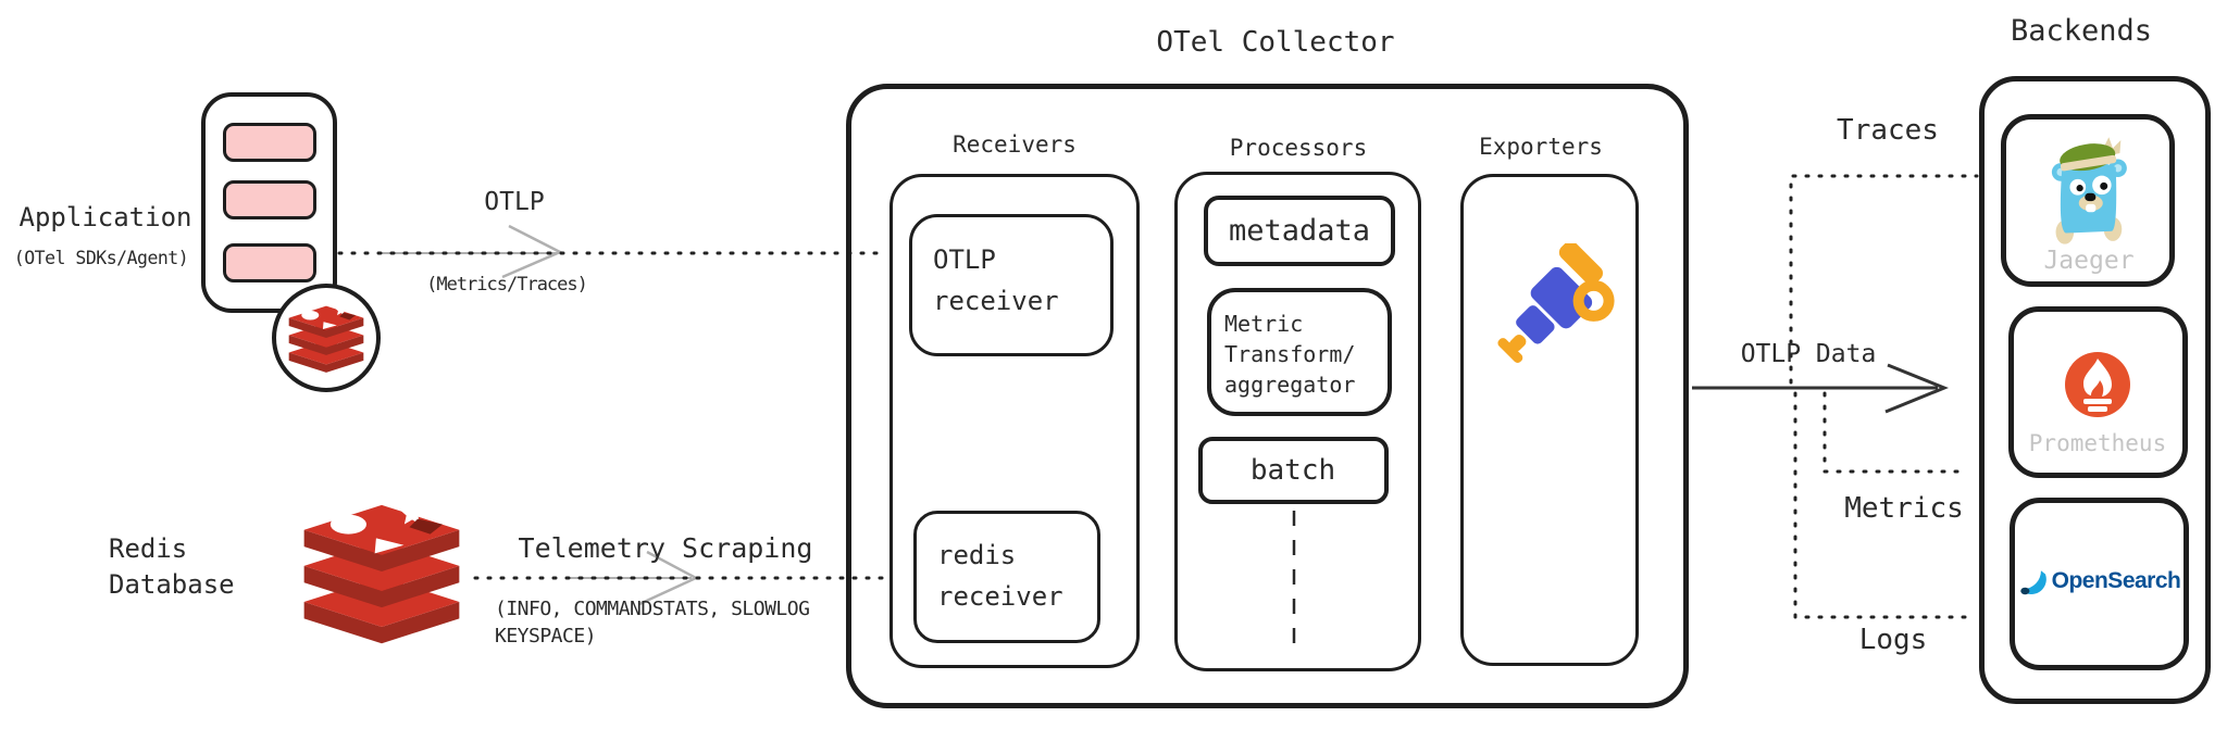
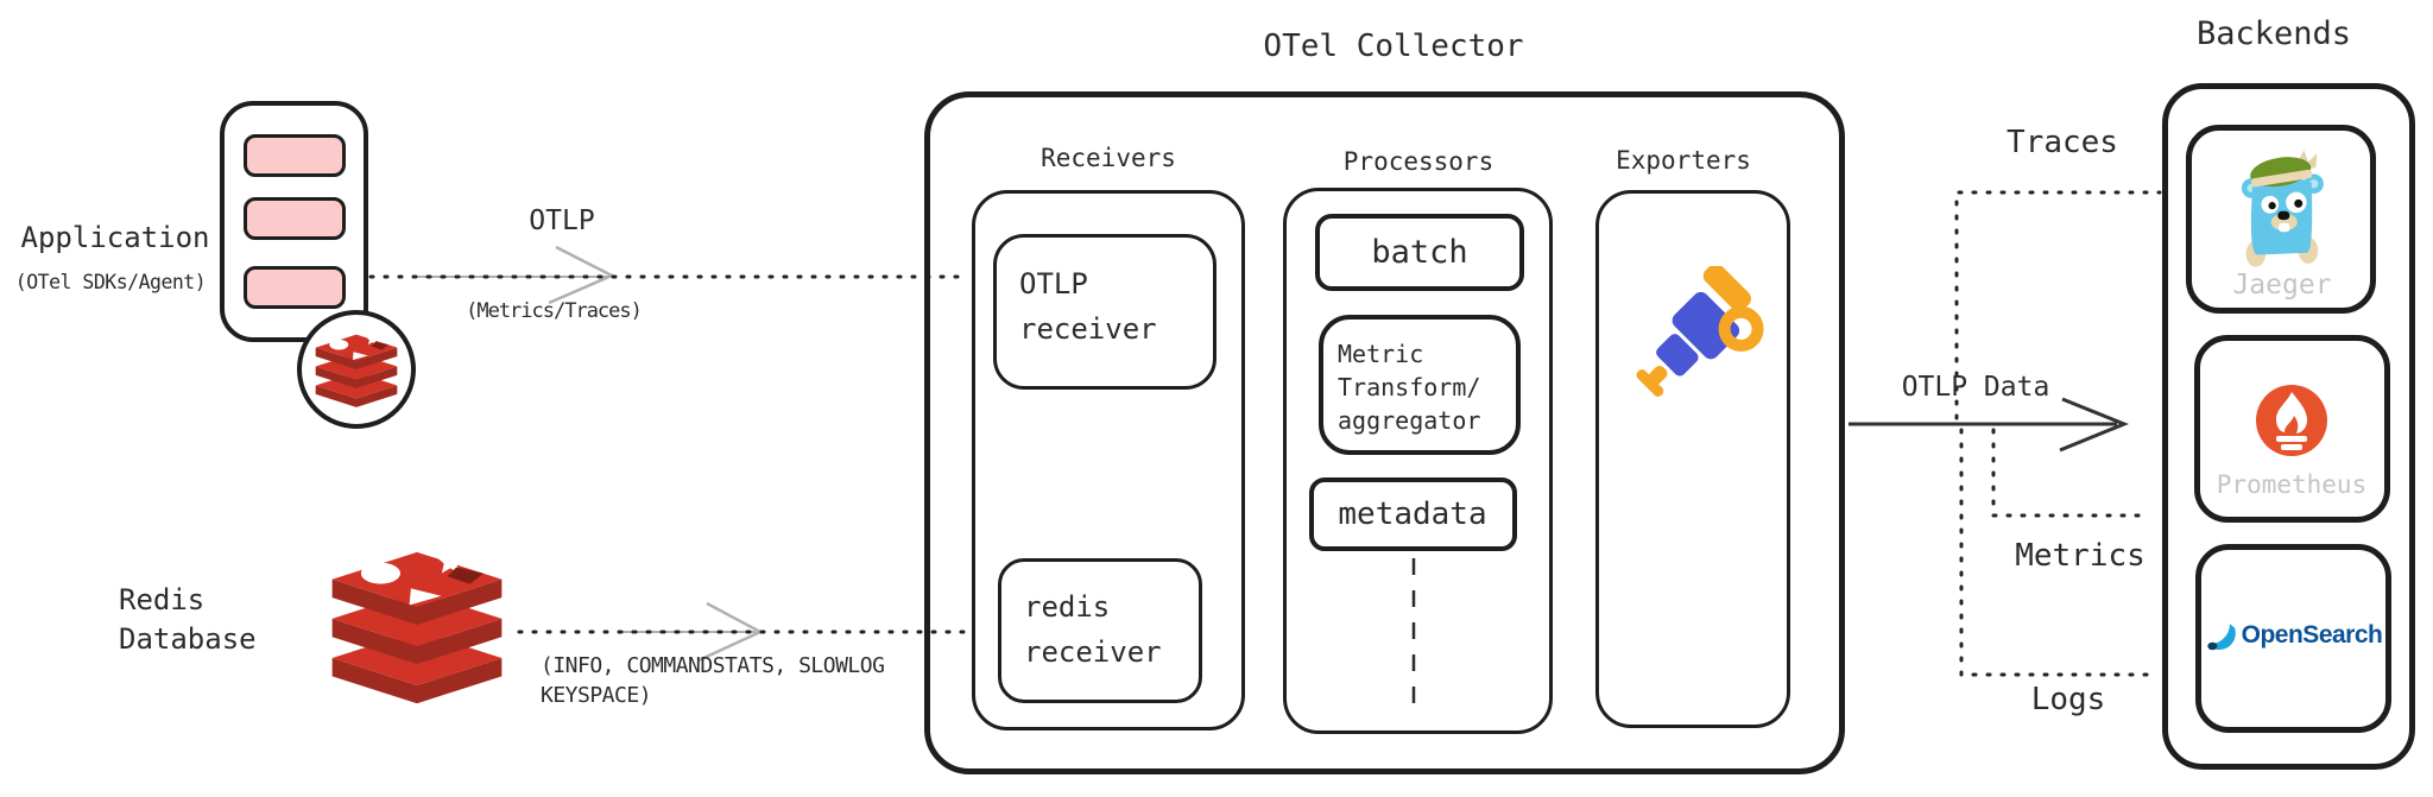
  Application
  (OTel SDKs/Agent)
  OTLP
  (Metrics/Traces)
  Redis
  Database
- Telemetry Scraping
  (INFO, COMMANDSTATS, SLOWLOG
  KEYSPACE)
  OTel Collector
  Receivers
  OTLP
  receiver
  redis
  receiver
  Processors
- metadata
+ batch
  Metric
  Transform/
  aggregator
- batch
+ metadata
  Exporters
  OTLP Data
  Traces
  Metrics
  Logs
  Backends
  Jaeger
  Prometheus
  OpenSearch
